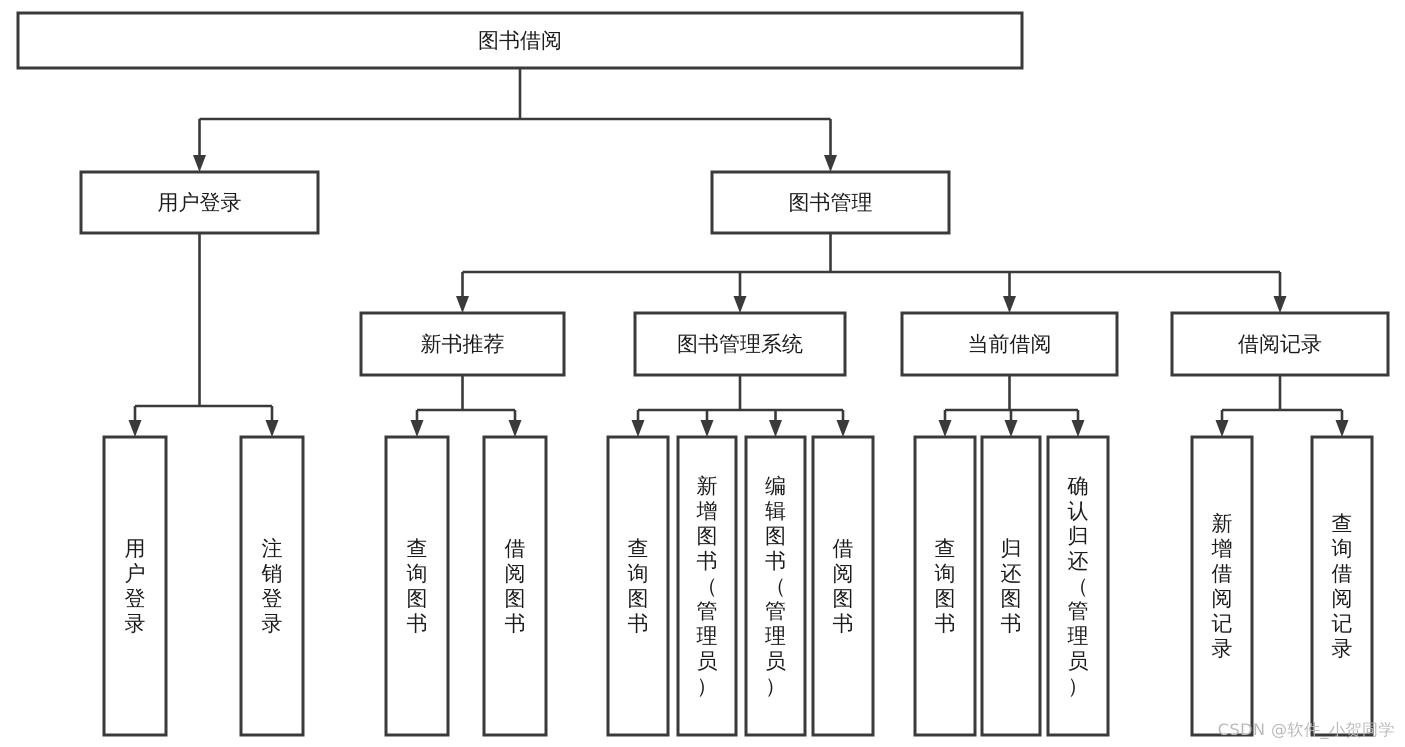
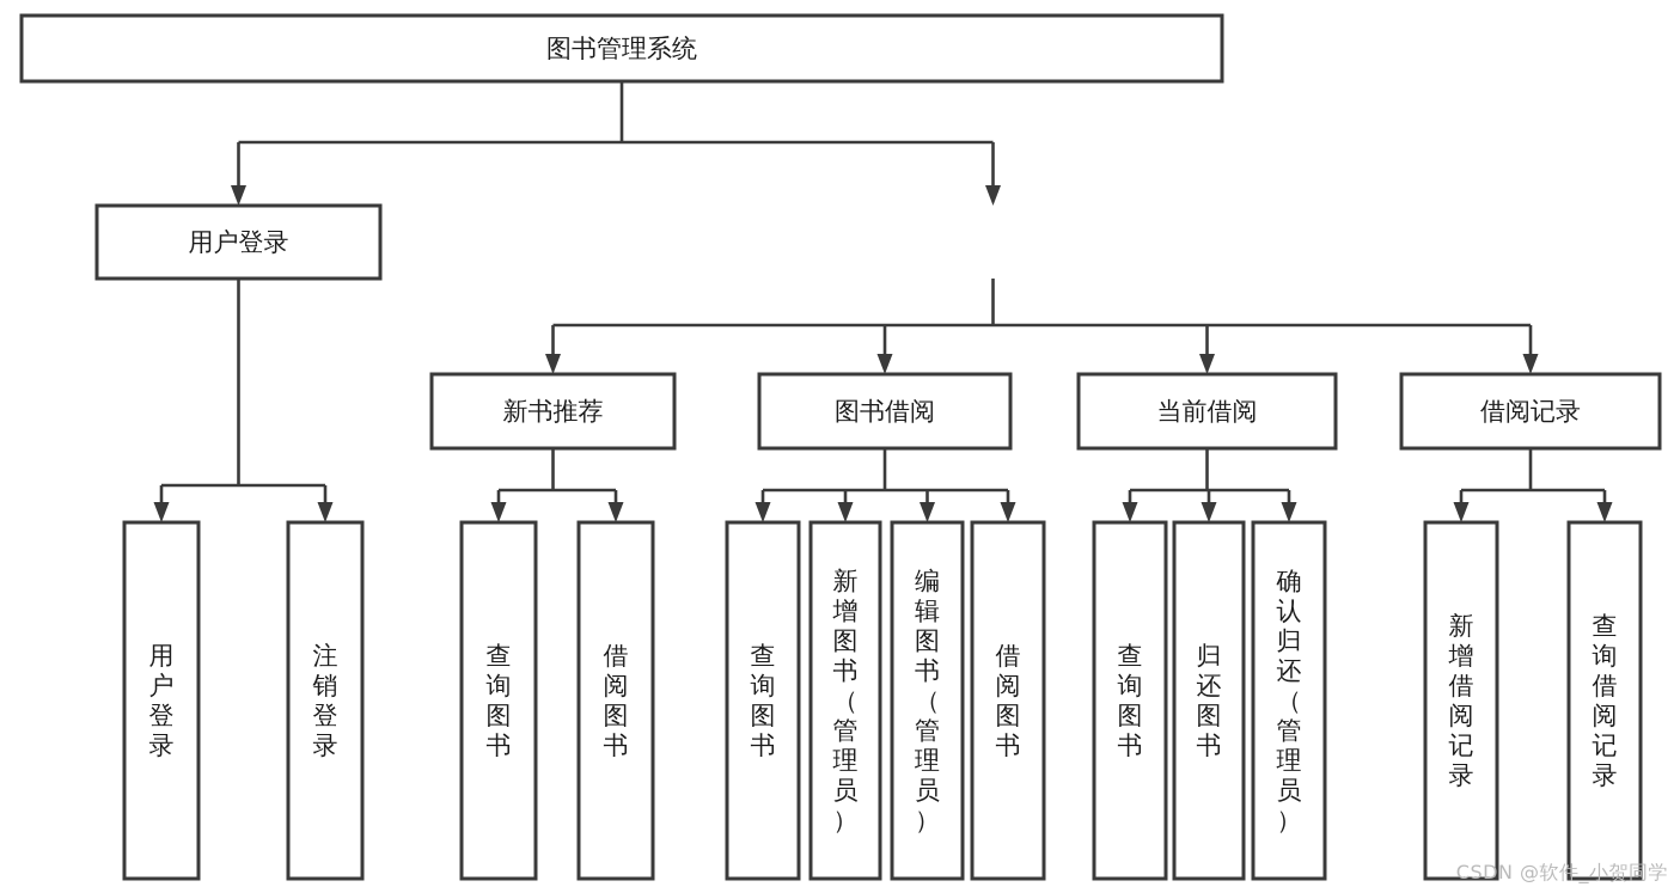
- 图书借阅
+ 图书管理系统
  用户登录
- 图书管理
  新书推荐
- 图书管理系统
+ 图书借阅
  当前借阅
  借阅记录
  用户登录
  注销登录
  查询图书
  借阅图书
  查询图书
  新增图书（管理员）
  编辑图书（管理员）
  借阅图书
  查询图书
  归还图书
  确认归还（管理员）
  新增借阅记录
  查询借阅记录
  CSDN @软件_小贺同学
